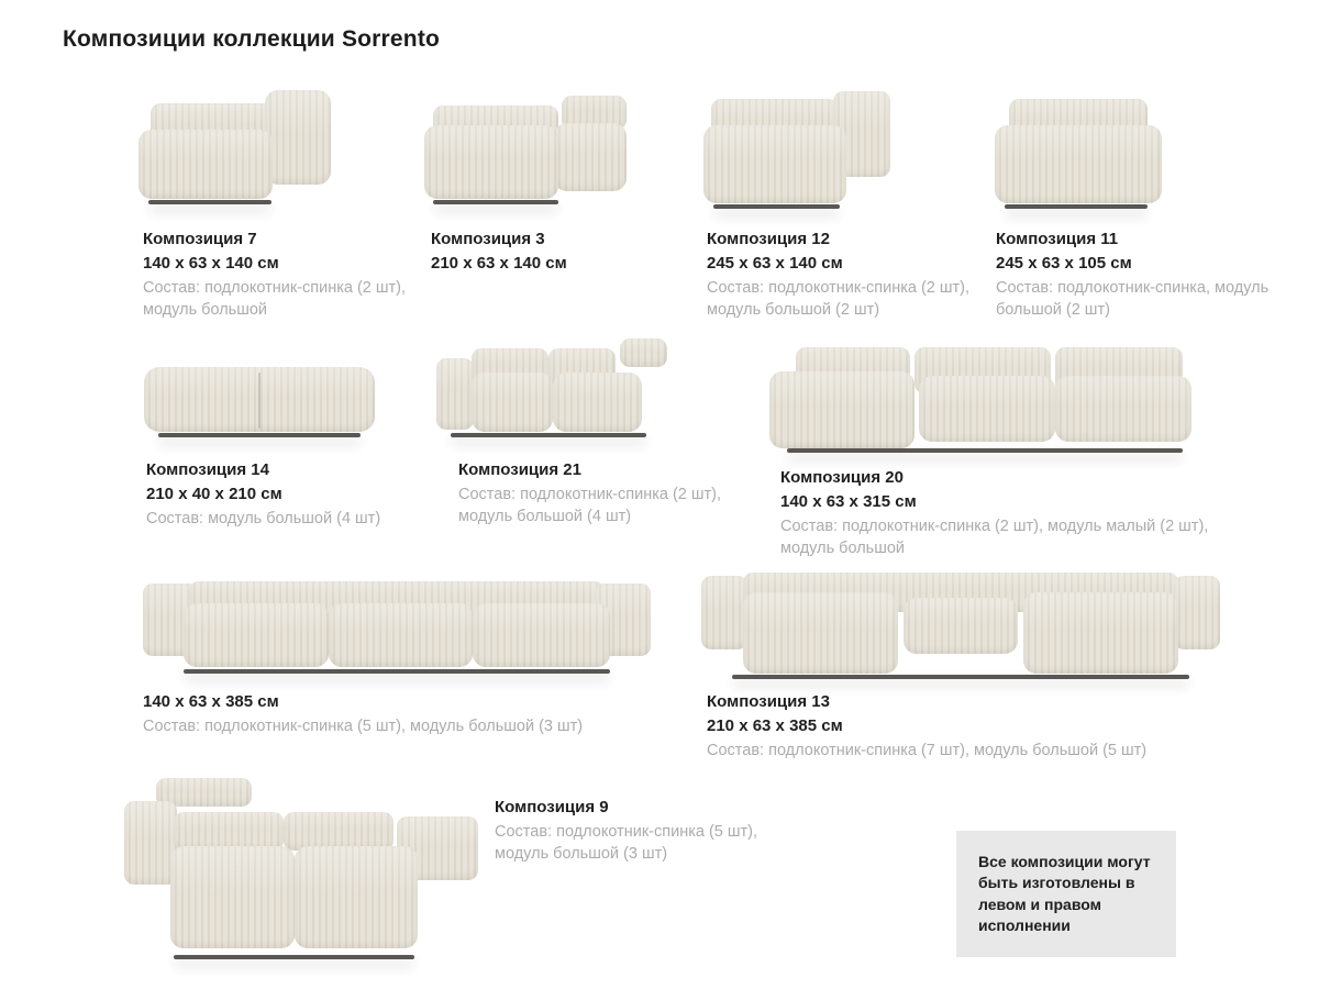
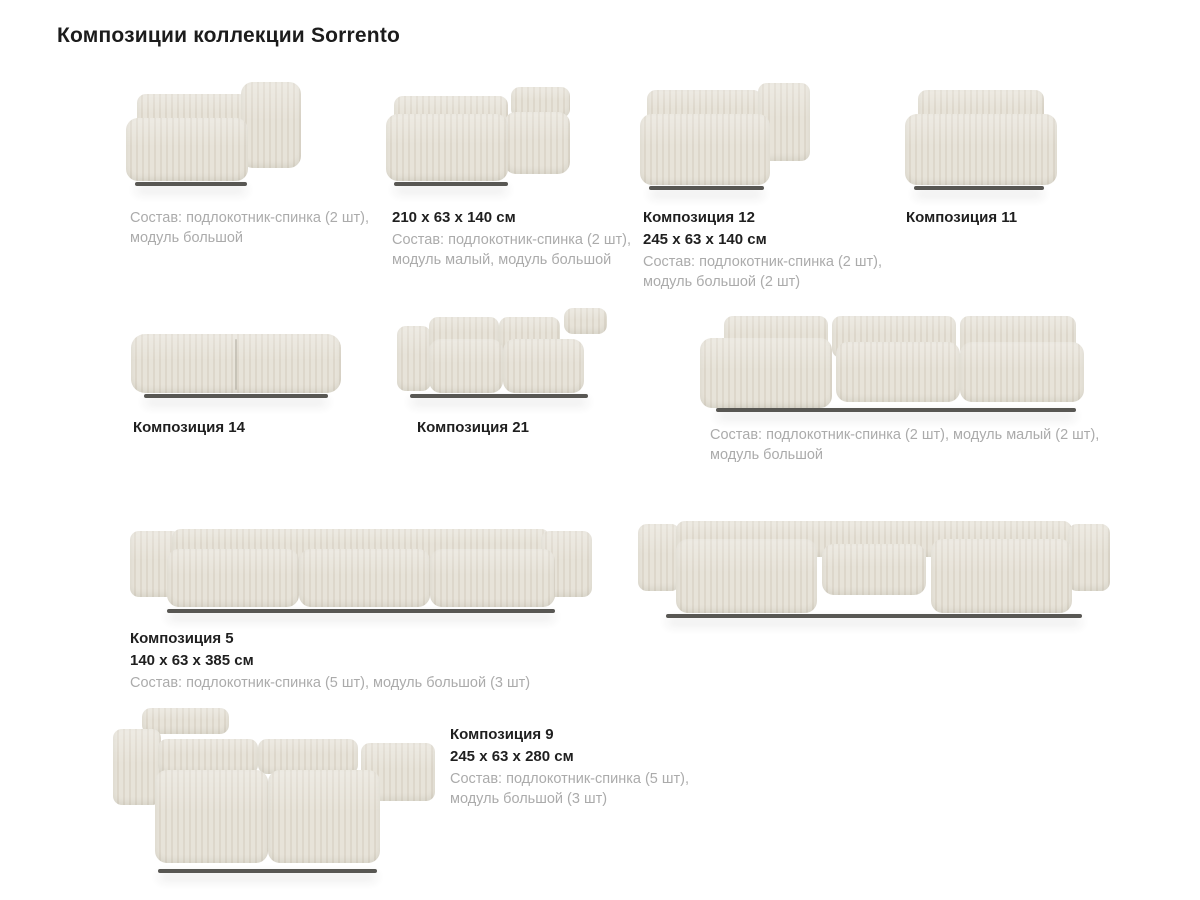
  Композиции коллекции Sorrento
- Композиция 7
- 140 x 63 x 140 см
  Состав: подлокотник-спинка (2 шт), модуль большой
- Композиция 3
  210 x 63 x 140 см
+ Состав: подлокотник-спинка (2 шт), модуль малый, модуль большой
  Композиция 12
  245 x 63 x 140 см
  Состав: подлокотник-спинка (2 шт), модуль большой (2 шт)
  Композиция 11
- 245 x 63 x 105 см
- Состав: подлокотник-спинка, модуль большой (2 шт)
  Композиция 14
- 210 x 40 x 210 см
- Состав: модуль большой (4 шт)
  Композиция 21
- Состав: подлокотник-спинка (2 шт), модуль большой (4 шт)
- Композиция 20
- 140 x 63 x 315 см
  Состав: подлокотник-спинка (2 шт), модуль малый (2 шт), модуль большой
+ Композиция 5
  140 x 63 x 385 см
  Состав: подлокотник-спинка (5 шт), модуль большой (3 шт)
- Композиция 13
- 210 x 63 x 385 см
- Состав: подлокотник-спинка (7 шт), модуль большой (5 шт)
  Композиция 9
+ 245 x 63 x 280 см
  Состав: подлокотник-спинка (5 шт), модуль большой (3 шт)
- Все композиции могут быть изготовлены в левом и правом исполнении
